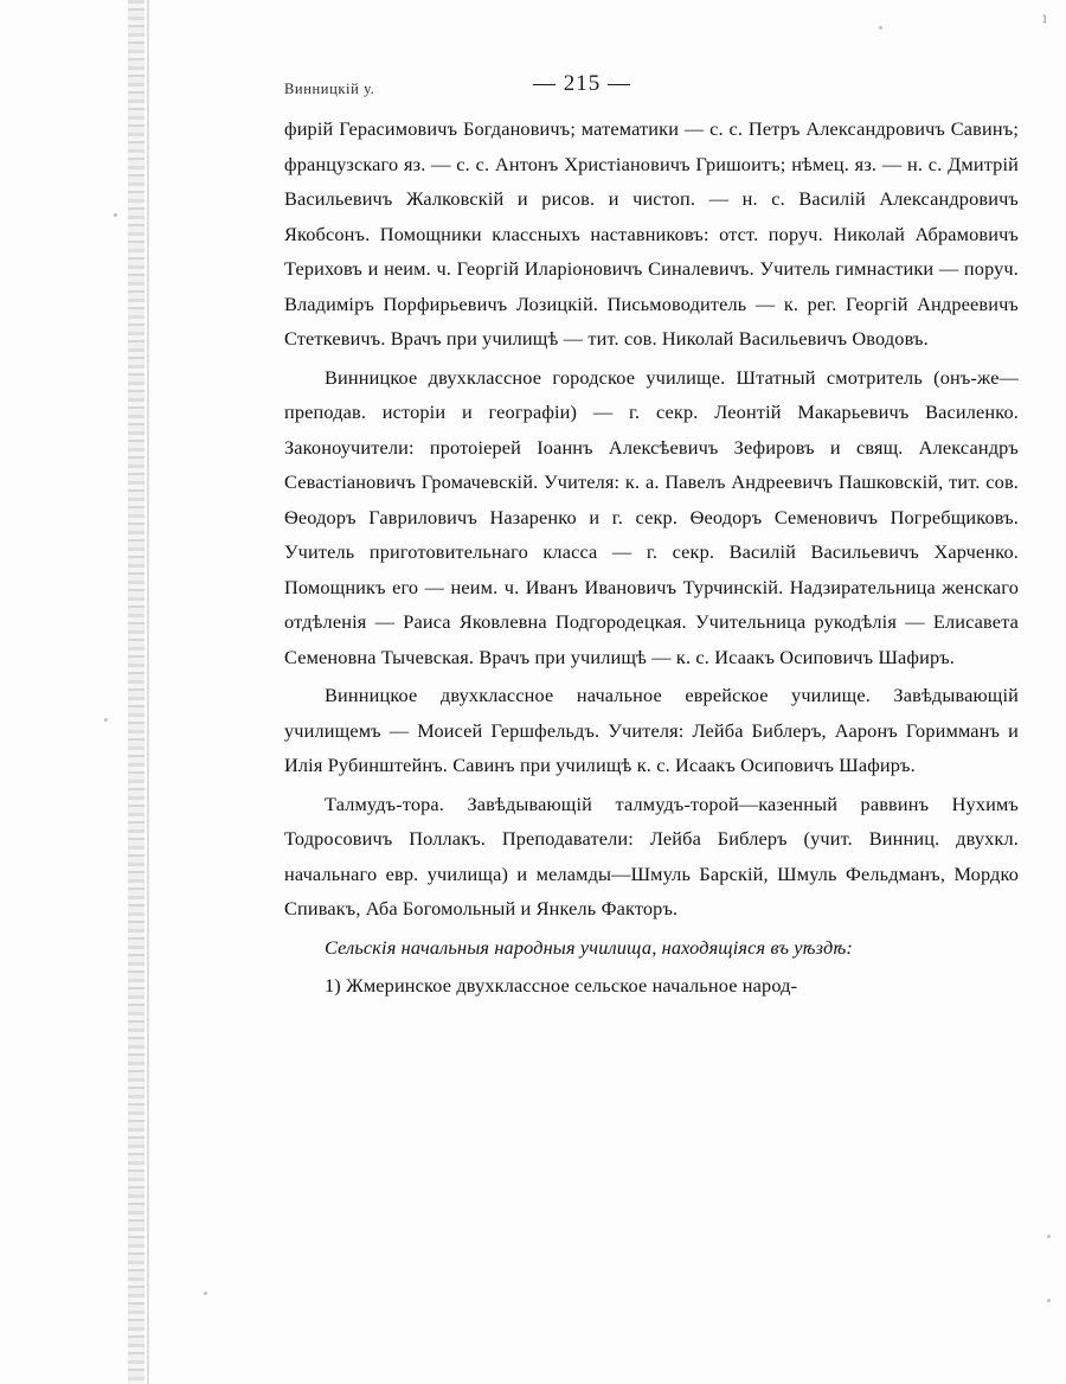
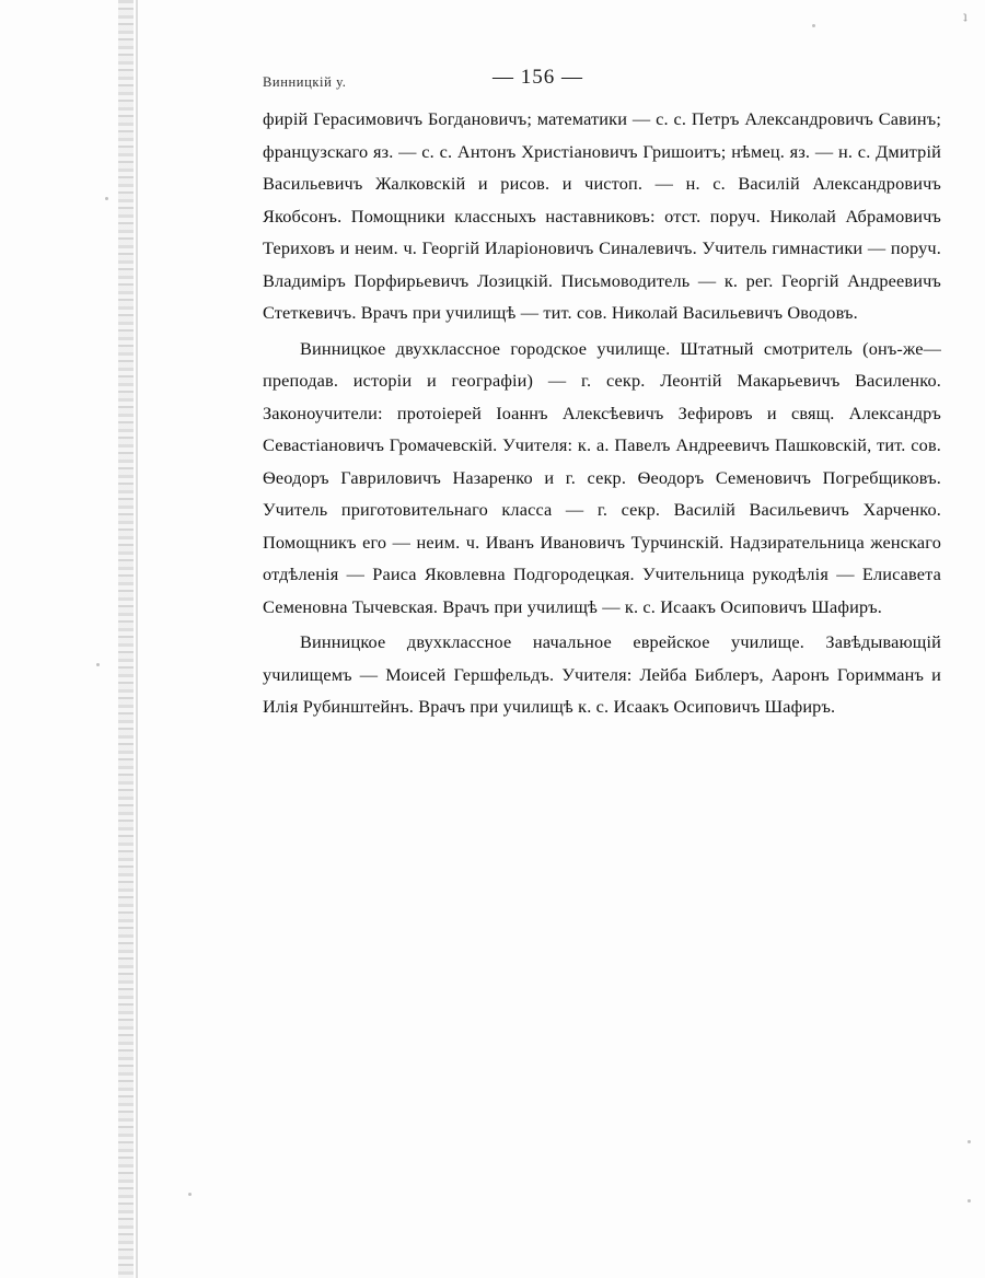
  ʇ
  Винницкій у.
- — 215 —
+ — 156 —
  фирій Герасимовичъ Богдановичъ; математики — с. с. Петръ Александровичъ Савинъ; французскаго яз. — с. с. Антонъ Христіановичъ Гришоитъ; нѣмец. яз. — н. с. Дмитрій Васильевичъ Жалковскій и рисов. и чистоп. — н. с. Василій Александровичъ Якобсонъ. Помощники классныхъ наставниковъ: отст. поруч. Николай Абрамовичъ Териховъ и неим. ч. Георгій Иларіоновичъ Синалевичъ. Учитель гимнастики — поруч. Владиміръ Порфирьевичъ Лозицкій. Письмоводитель — к. рег. Георгій Андреевичъ Стеткевичъ. Врачъ при училищѣ — тит. сов. Николай Васильевичъ Оводовъ.
  Винницкое двухклассное городское училище. Штатный смотритель (онъ-же—преподав. исторіи и географіи) — г. секр. Леонтій Макарьевичъ Василенко. Законоучители: протоіерей Іоаннъ Алексѣевичъ Зефировъ и свящ. Александръ Севастіановичъ Громачевскій. Учителя: к. а. Павелъ Андреевичъ Пашковскій, тит. сов. Ѳеодоръ Гавриловичъ Назаренко и г. секр. Ѳеодоръ Семеновичъ Погребщиковъ. Учитель приготовительнаго класса — г. секр. Василій Васильевичъ Харченко. Помощникъ его — неим. ч. Иванъ Ивановичъ Турчинскій. Надзирательница женскаго отдѣленія — Раиса Яковлевна Подгородецкая. Учительница рукодѣлія — Елисавета Семеновна Тычевская. Врачъ при училищѣ — к. с. Исаакъ Осиповичъ Шафиръ.
- Винницкое двухклассное начальное еврейское училище. Завѣдывающій училищемъ — Моисей Гершфельдъ. Учителя: Лейба Библеръ, Ааронъ Горимманъ и Илія Рубинштейнъ. Савинъ при училищѣ к. с. Исаакъ Осиповичъ Шафиръ.
+ Винницкое двухклассное начальное еврейское училище. Завѣдывающій училищемъ — Моисей Гершфельдъ. Учителя: Лейба Библеръ, Ааронъ Горимманъ и Илія Рубинштейнъ. Врачъ при училищѣ к. с. Исаакъ Осиповичъ Шафиръ.
- Талмудъ-тора. Завѣдывающій талмудъ-торой—казенный раввинъ Нухимъ Тодросовичъ Поллакъ. Преподаватели: Лейба Библеръ (учит. Винниц. двухкл. начальнаго евр. училища) и меламды—Шмуль Барскій, Шмуль Фельдманъ, Мордко Спивакъ, Аба Богомольный и Янкель Факторъ.
- Сельскія начальныя народныя училища, находящіяся въ уѣздѣ:
- 1) Жмеринское двухклассное сельское начальное народ-
